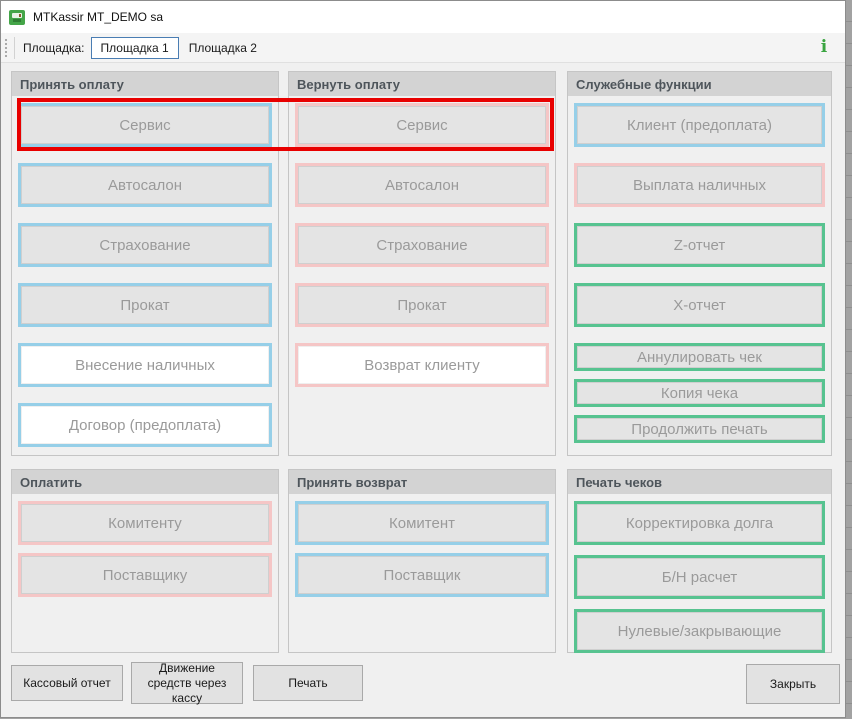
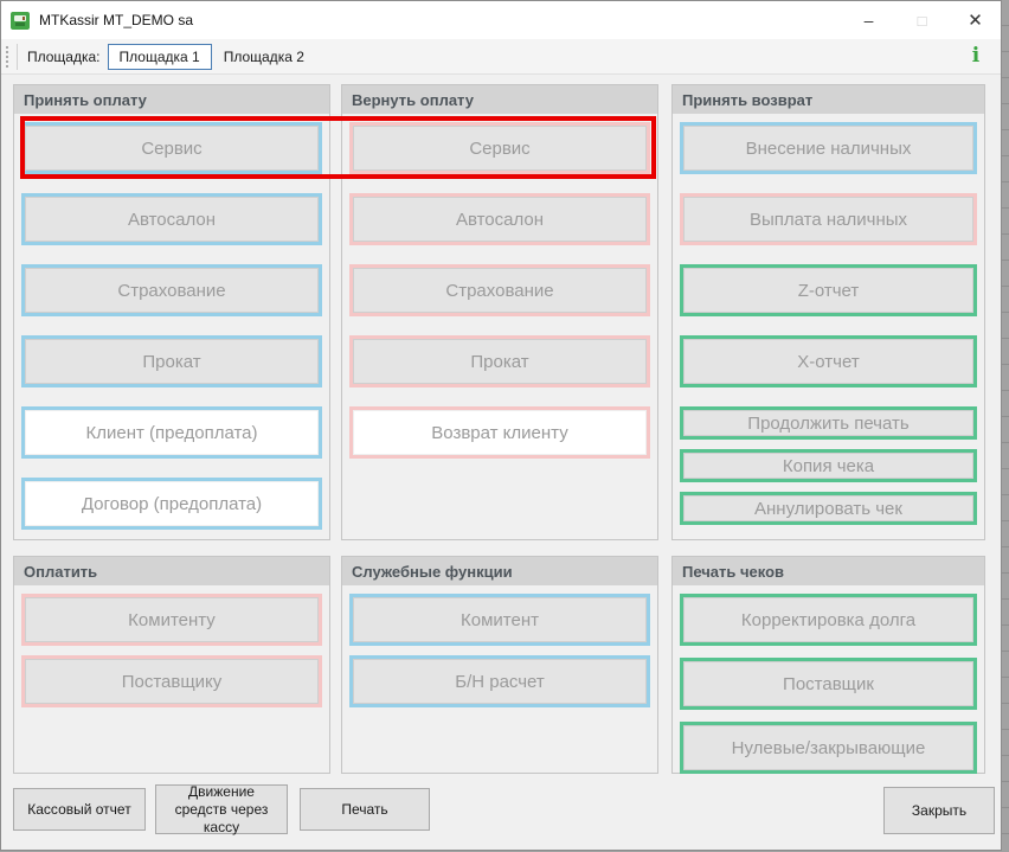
  MTKassir MT_DEMO sa
+ –
+ □
+ ✕
  Площадка:
  Площадка 1
  Площадка 2
  i
  Принять оплату
  Сервис
  Автосалон
  Страхование
  Прокат
- Внесение наличных
+ Клиент (предоплата)
  Договор (предоплата)
  Вернуть оплату
  Сервис
  Автосалон
  Страхование
  Прокат
  Возврат клиенту
- Служебные функции
+ Принять возврат
- Клиент (предоплата)
+ Внесение наличных
  Выплата наличных
  Z-отчет
  X-отчет
- Аннулировать чек
+ Продолжить печать
  Копия чека
- Продолжить печать
+ Аннулировать чек
  Оплатить
  Комитенту
  Поставщику
- Принять возврат
+ Служебные функции
  Комитент
- Поставщик
+ Б/Н расчет
  Печать чеков
  Корректировка долга
- Б/Н расчет
+ Поставщик
  Нулевые/закрывающие
  Кассовый отчет
  Движение средств через кассу
  Печать
  Закрыть
